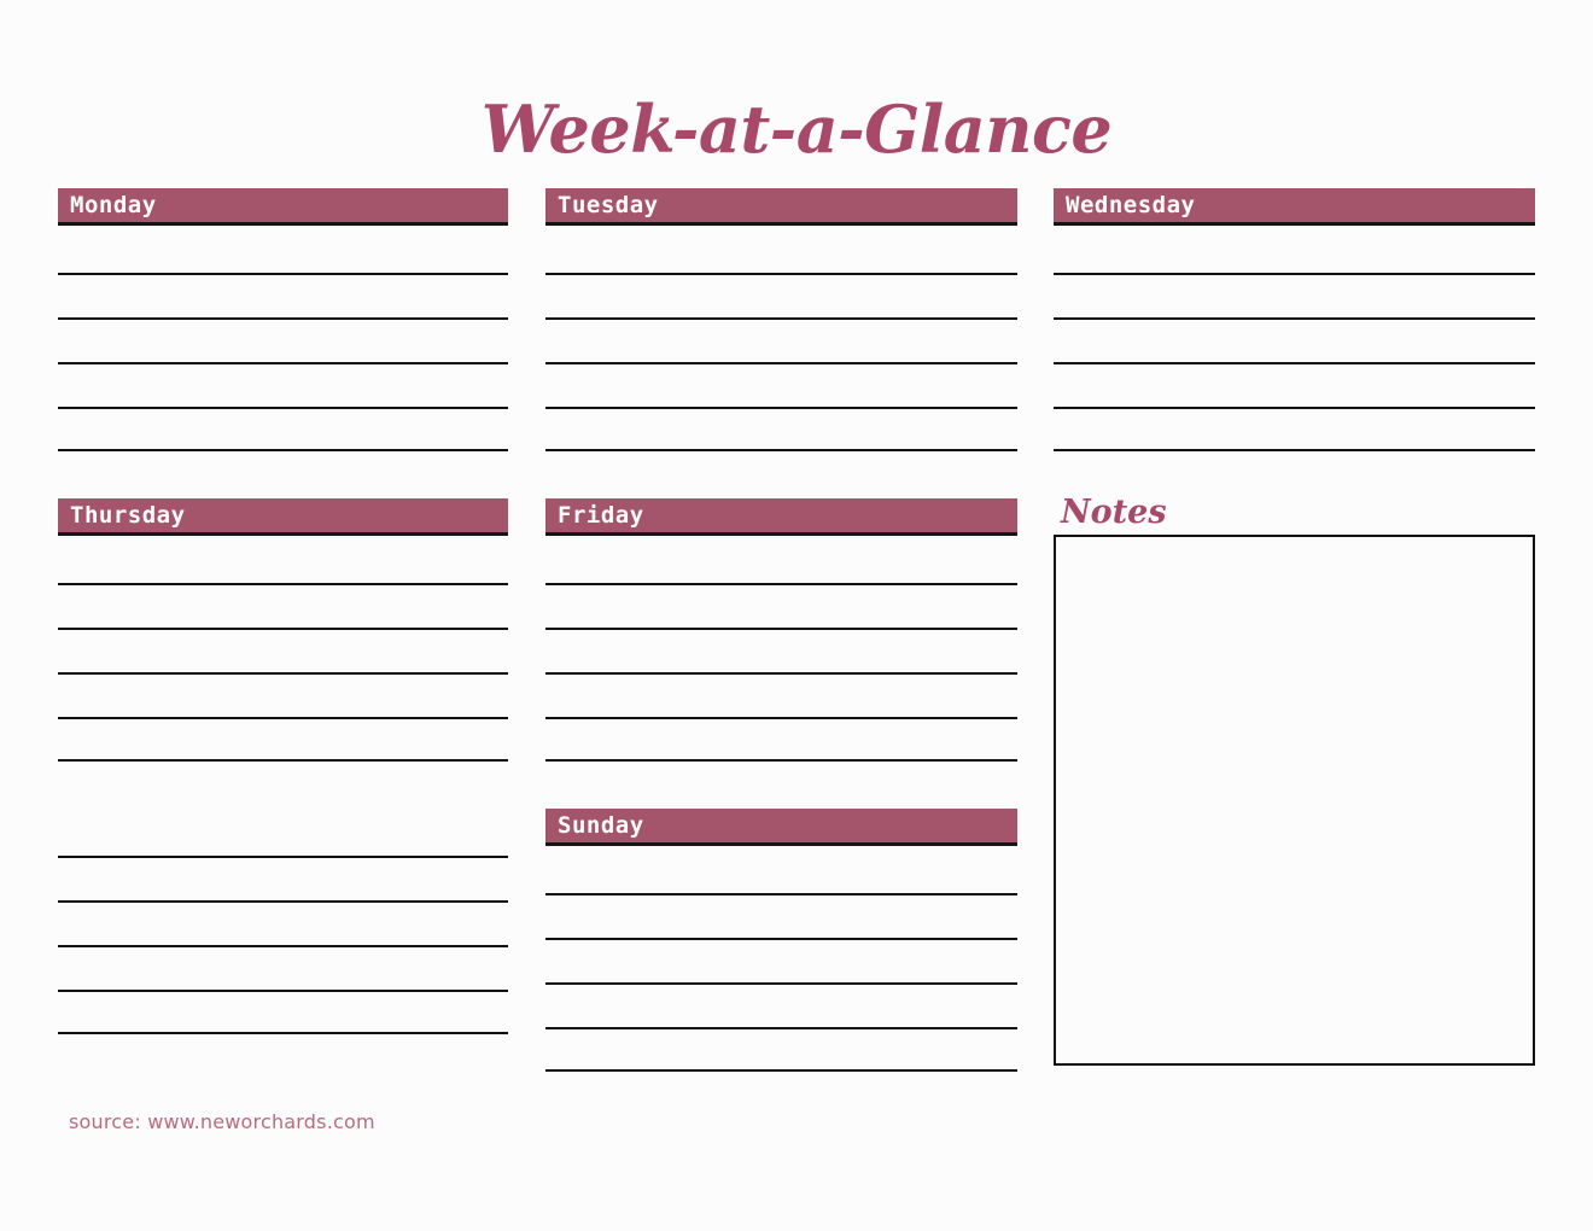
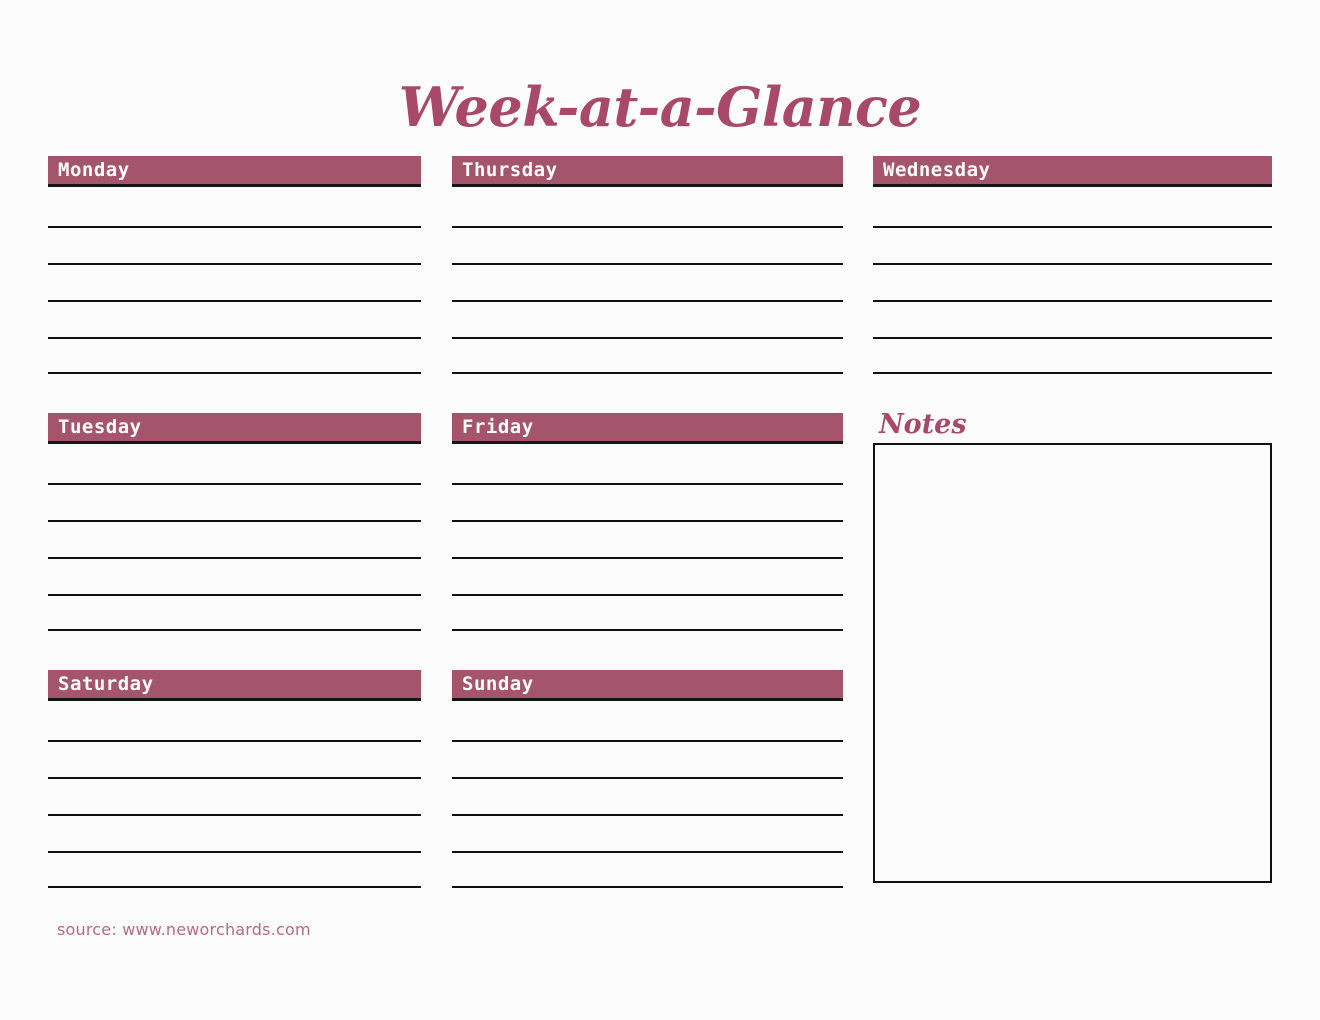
  Week-at-a-Glance
  Monday
- Tuesday
+ Thursday
  Wednesday
- Thursday
+ Tuesday
  Friday
+ Saturday
  Sunday
  Notes
  source: www.neworchards.com
